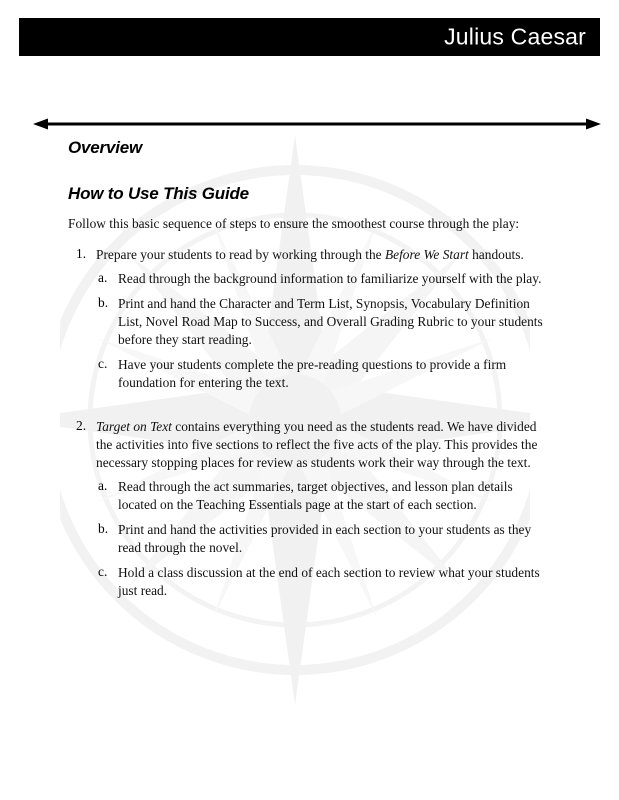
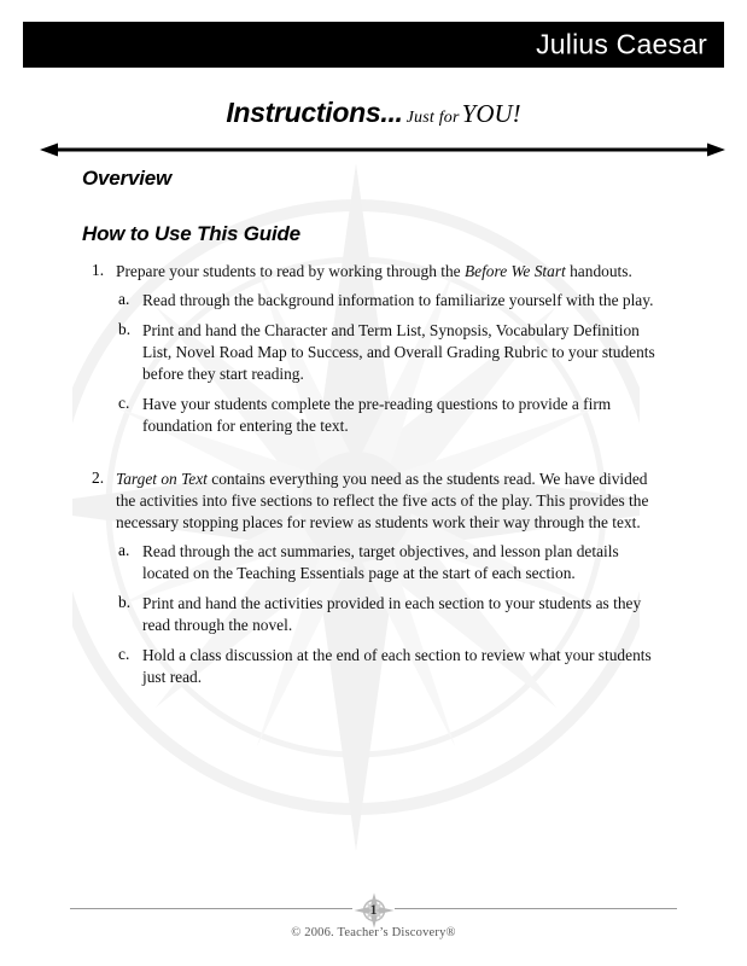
  Julius Caesar
+ Instructions... Just for YOU!
  Overview
  How to Use This Guide
- Follow this basic sequence of steps to ensure the smoothest course through the play:
  1.
  Prepare your students to read by working through the Before We Start handouts.
  a.
  Read through the background information to familiarize yourself with the play.
  b.
  Print and hand the Character and Term List, Synopsis, Vocabulary Definition List, Novel Road Map to Success, and Overall Grading Rubric to your students before they start reading.
  c.
  Have your students complete the pre-reading questions to provide a firm foundation for entering the text.
  2.
  Target on Text contains everything you need as the students read. We have divided the activities into five sections to reflect the five acts of the play. This provides the necessary stopping places for review as students work their way through the text.
  a.
  Read through the act summaries, target objectives, and lesson plan details located on the Teaching Essentials page at the start of each section.
  b.
  Print and hand the activities provided in each section to your students as they read through the novel.
  c.
  Hold a class discussion at the end of each section to review what your students just read.
+ 1
+ © 2006. Teacher’s Discovery®
